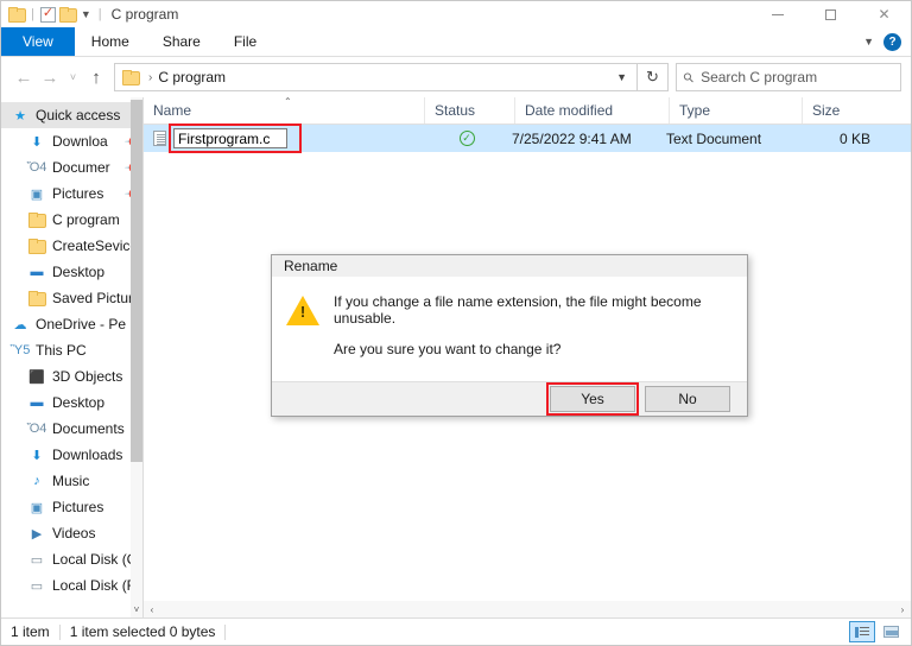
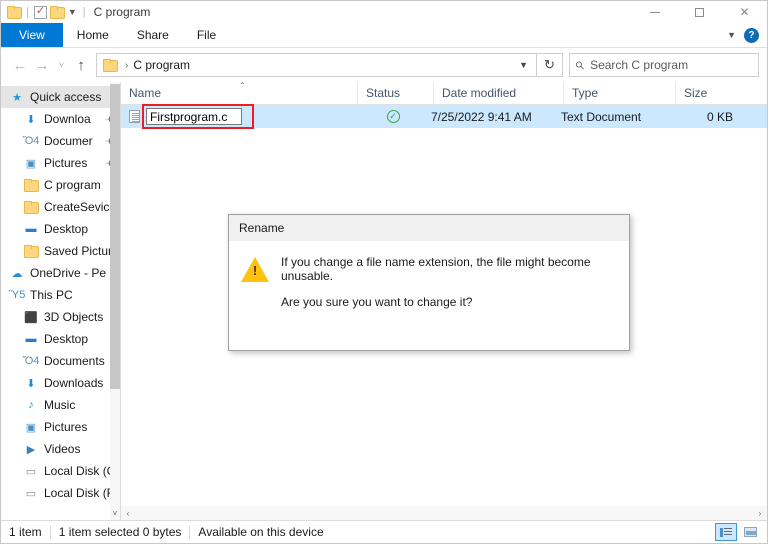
  |
  ▼
  |
  C program
  ✕
  View
  Home
  Share
  File
  ▼
  ?
  ←
  →
  ˅
  ↑
  ›
  C program
  ▼
  ↻
  Search C program
  ★
  Quick access
  ⬇
  Downloa
  Ὄ4
  Documer
  ▣
  Pictures
  C program
  CreateSevic
  ▬
  Desktop
  Saved Pictu
  ☁
  OneDrive - Pe
  Ὓ5
  This PC
  ⬛
  3D Objects
  ▬
  Desktop
  Ὄ4
  Documents
  ⬇
  Downloads
  ♪
  Music
  ▣
  Pictures
  ▶
  Videos
  ▭
  Local Disk (
  ▭
  Local Disk (
  ˅
  ⌃
  Name
  Status
  Date modified
  Type
  Size
  Firstprogram.c
  ✓
  7/25/2022 9:41 AM
  Text Document
  0 KB
  ‹
  ›
  Rename
  !
  If you change a file name extension, the file might become unusable.
  Are you sure you want to change it?
- Yes
- No
  1 item
  1 item selected 0 bytes
+ Available on this device
